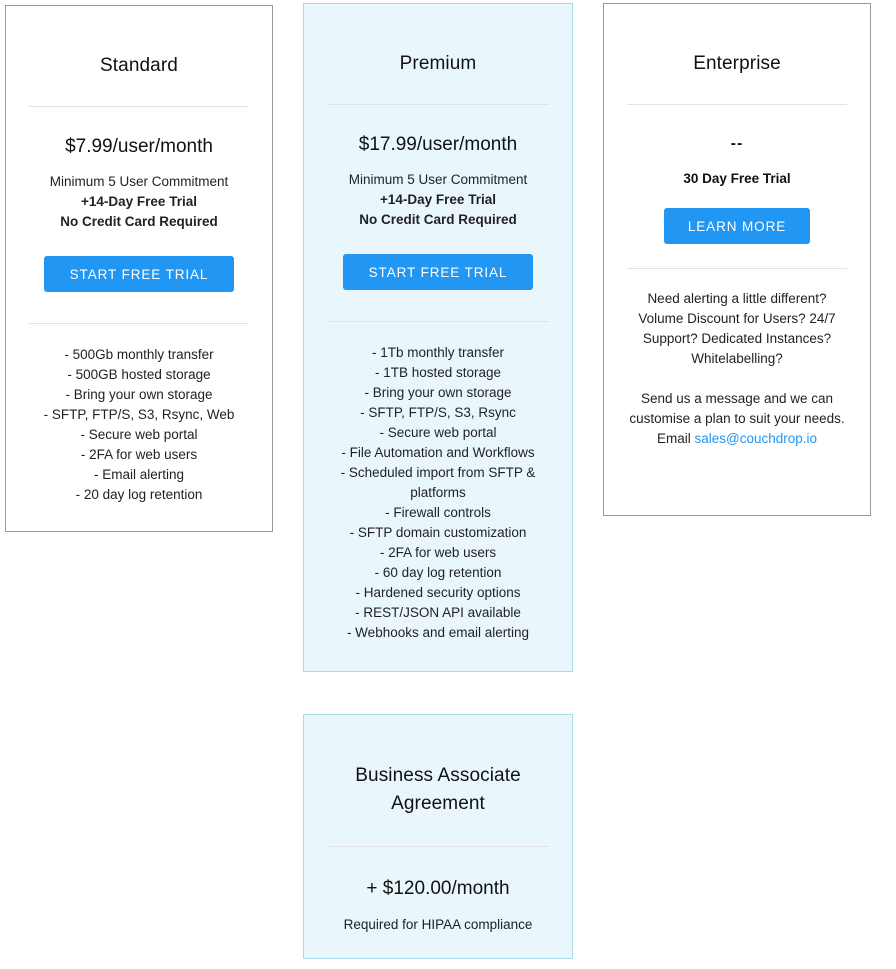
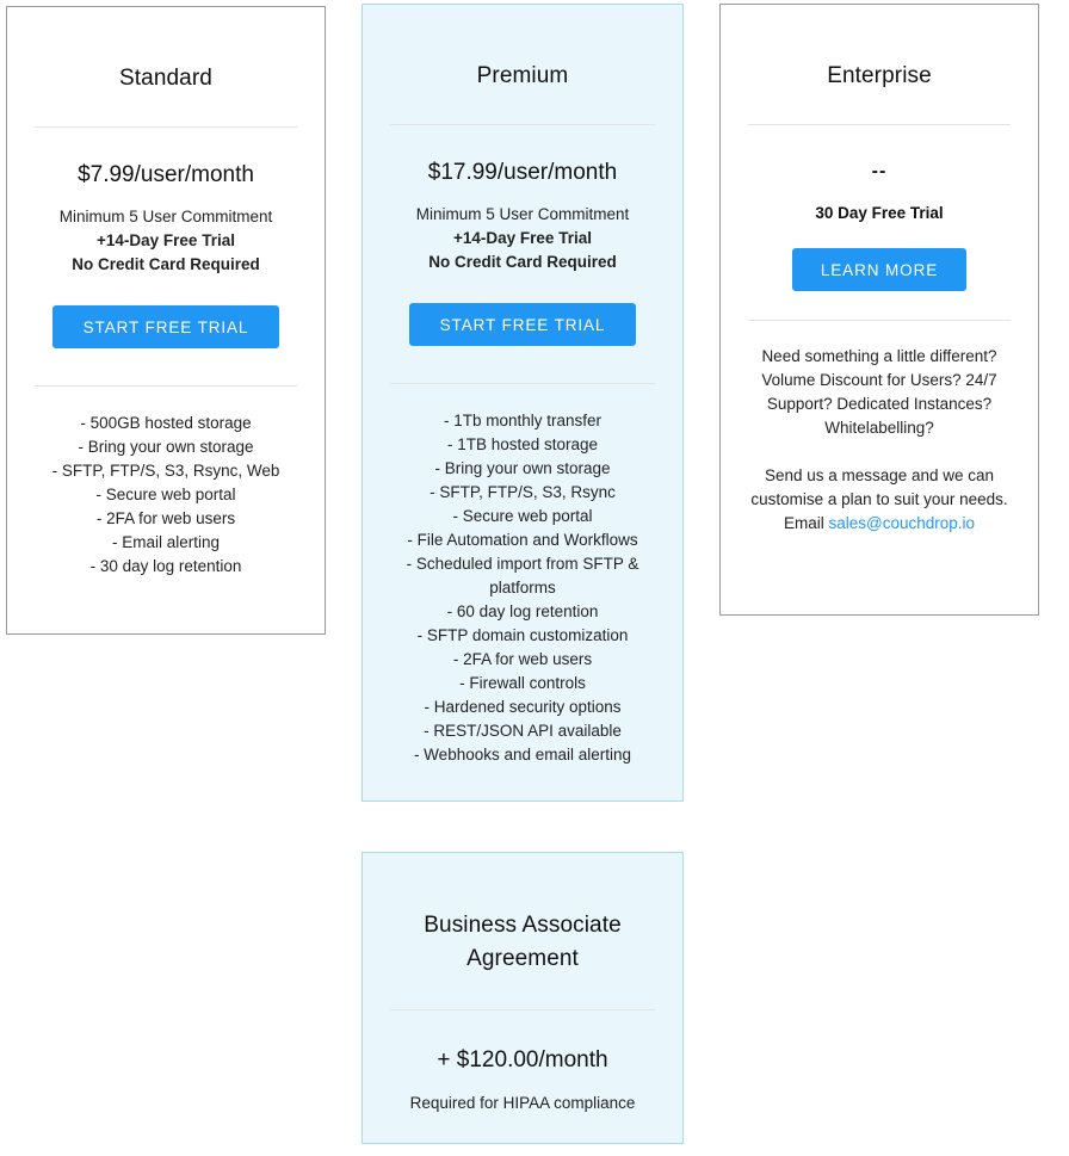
  Standard
  $7.99/user/month
  Minimum 5 User Commitment
  +14-Day Free Trial
  No Credit Card Required
  START FREE TRIAL
- - 500Gb monthly transfer
  - 500GB hosted storage
  - Bring your own storage
  - SFTP, FTP/S, S3, Rsync, Web
  - Secure web portal
  - 2FA for web users
  - Email alerting
- - 20 day log retention
+ - 30 day log retention
  Premium
  $17.99/user/month
  Minimum 5 User Commitment
  +14-Day Free Trial
  No Credit Card Required
  START FREE TRIAL
  - 1Tb monthly transfer
  - 1TB hosted storage
  - Bring your own storage
  - SFTP, FTP/S, S3, Rsync
  - Secure web portal
  - File Automation and Workflows
  - Scheduled import from SFTP & platforms
- - Firewall controls
+ - 60 day log retention
  - SFTP domain customization
  - 2FA for web users
- - 60 day log retention
+ - Firewall controls
  - Hardened security options
  - REST/JSON API available
  - Webhooks and email alerting
  Enterprise
  --
  30 Day Free Trial
  LEARN MORE
- Need alerting a little different?
+ Need something a little different?
  Volume Discount for Users? 24/7
  Support? Dedicated Instances?
  Whitelabelling?
  Send us a message and we can
  customise a plan to suit your needs.
  Email sales@couchdrop.io
  Business Associate
  Agreement
  + $120.00/month
  Required for HIPAA compliance
